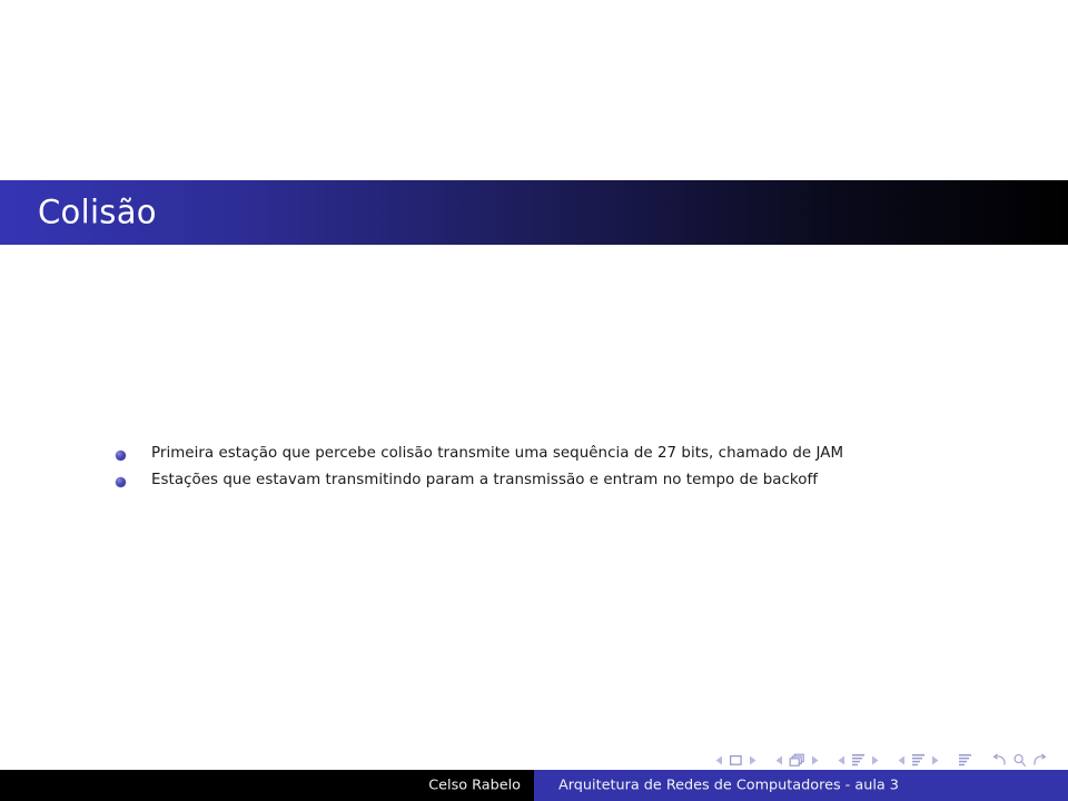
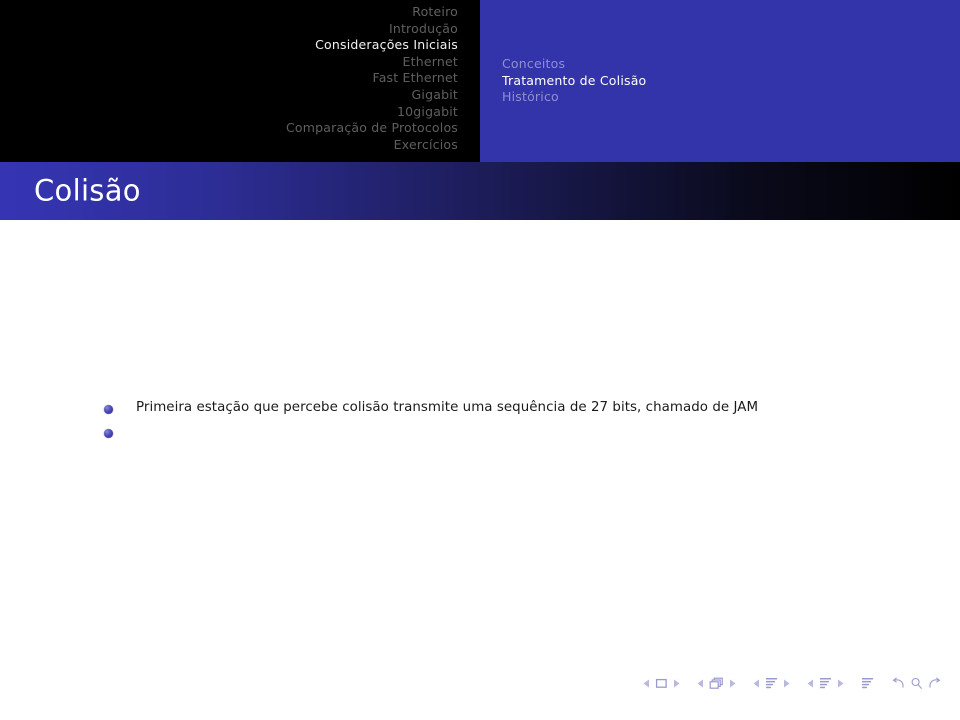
+ Roteiro
+ Introdução
+ Considerações Iniciais
+ Ethernet
+ Fast Ethernet
+ Gigabit
+ 10gigabit
+ Comparação de Protocolos
+ Exercícios
+ Conceitos
+ Tratamento de Colisão
+ Histórico
  Colisão
  Primeira estação que percebe colisão transmite uma sequência de 27 bits, chamado de JAM
- Estações que estavam transmitindo param a transmissão e entram no tempo de backoff
- Celso Rabelo
- Arquitetura de Redes de Computadores - aula 3
